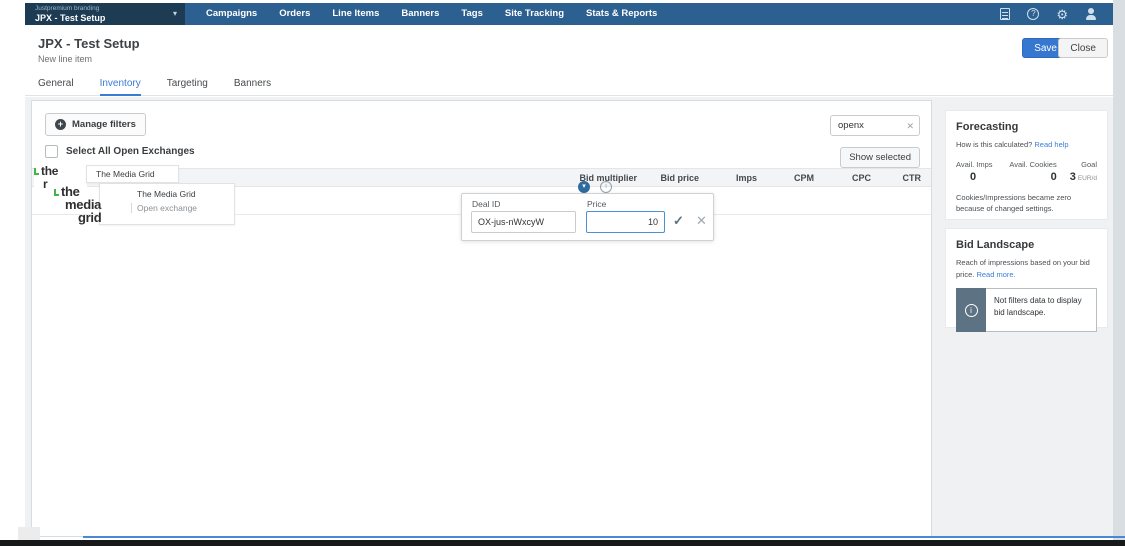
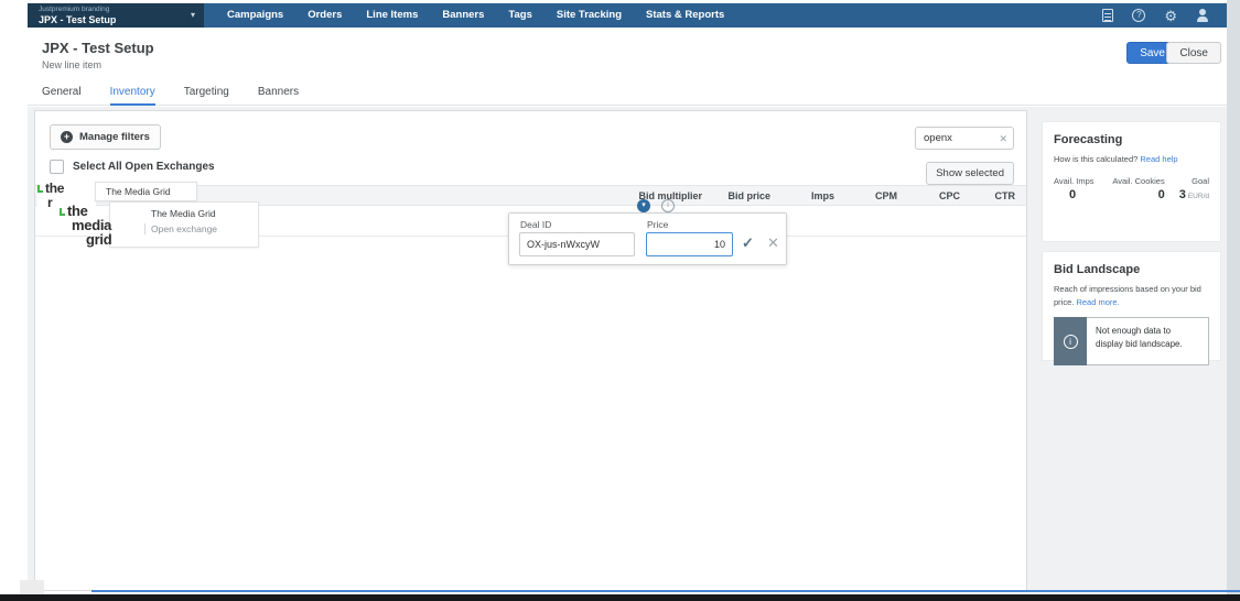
  JPX - Test Setup
  ▾
  Campaigns
  Orders
  Line Items
  Banners
  Tags
  Site Tracking
  Stats & Reports
  ?
  ⚙
  JPX - Test Setup
  New line item
  Save
  Close
  General
  Inventory
  Targeting
  Banners
  +
  Manage filters
  openx
  ✕
  Select All Open Exchanges
  Show selected
  Bid multiplier
  Bid price
  Imps
  CPM
  CPC
  CTR
  the
  r
  The Media Grid
  The Media Grid
  Open exchange
  the
  media
  grid
  Deal ID
  OX-jus-nWxcyW
  Price
  10
  ✓
  ✕
  Forecasting
  How is this calculated? Read help
  Avail. Imps
  0
  Avail. Cookies
  0
  Goal
- Cookies/Impressions became zero because of changed settings.
  Bid Landscape
  Reach of impressions based on your bid price. Read more.
  i
- Not filters data to display bid landscape.
+ Not enough data to display bid landscape.
